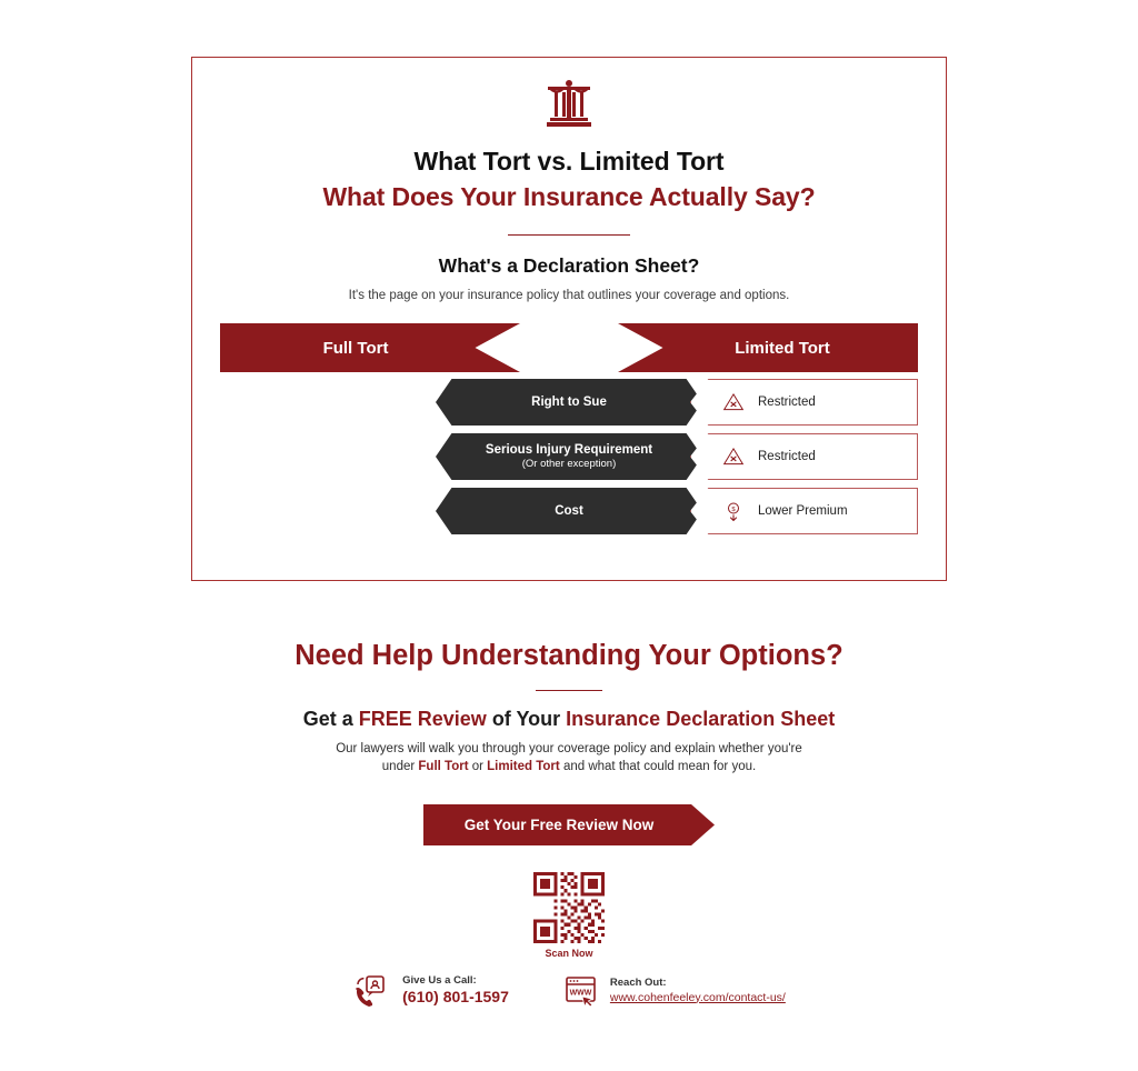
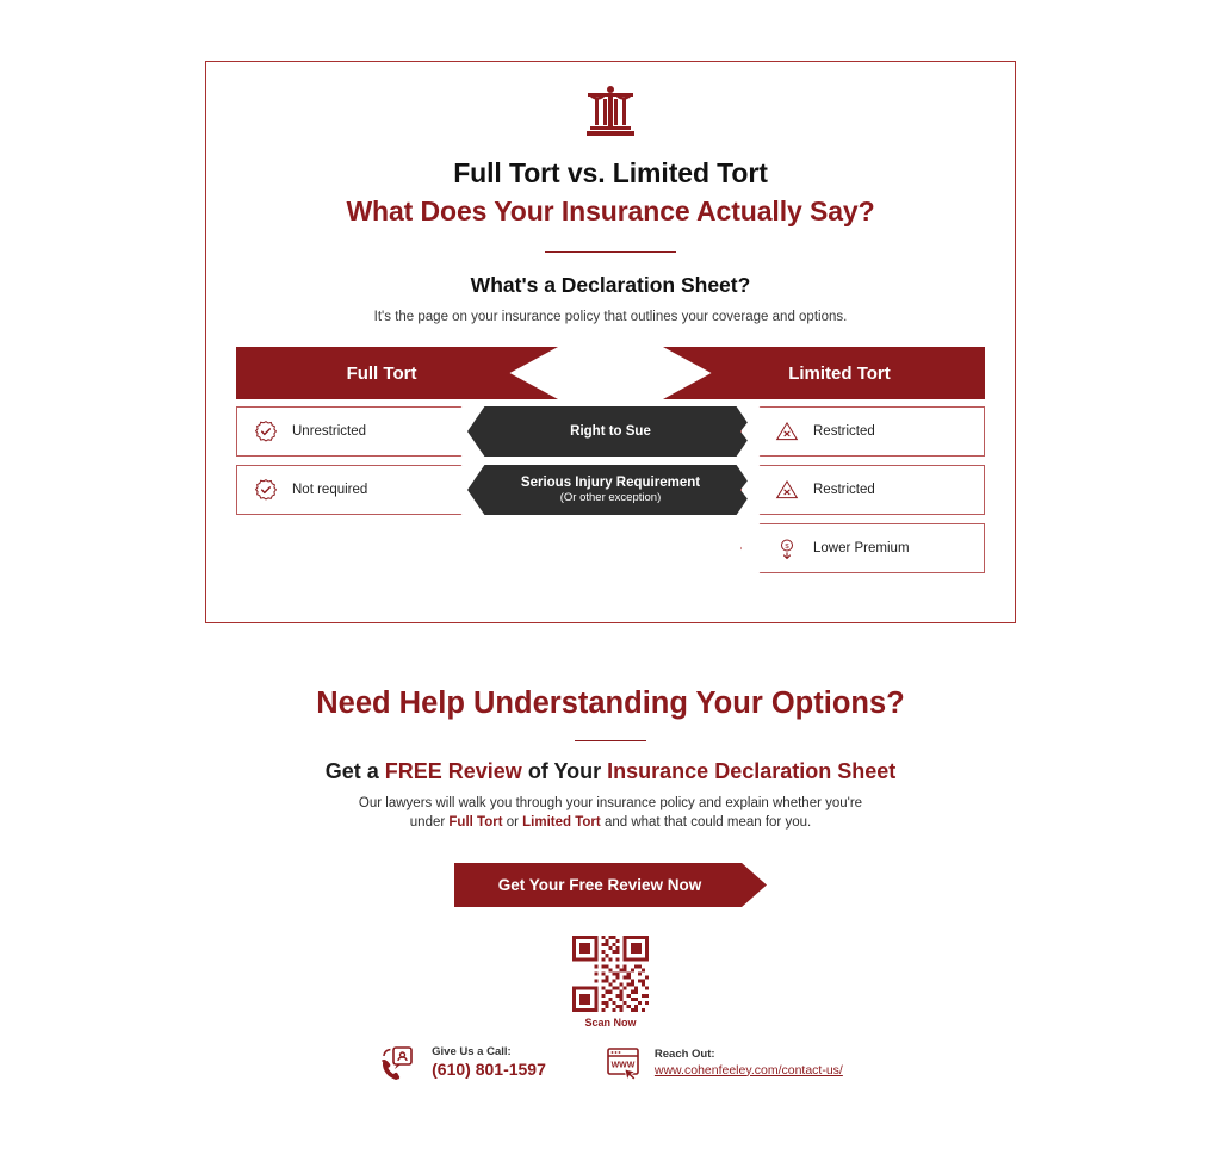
- What Tort vs. Limited Tort
+ Full Tort vs. Limited Tort
  What Does Your Insurance Actually Say?
  What's a Declaration Sheet?
  It's the page on your insurance policy that outlines your coverage and options.
  Full Tort
  Limited Tort
+ Unrestricted
  Right to Sue
  Restricted
+ Not required
  Serious Injury Requirement
  (Or other exception)
  Restricted
- Cost
  Lower Premium
  Need Help Understanding Your Options?
  Get a FREE Review of Your Insurance Declaration Sheet
- Our lawyers will walk you through your coverage policy and explain whether you're
+ Our lawyers will walk you through your insurance policy and explain whether you're
  under Full Tort or Limited Tort and what that could mean for you.
  Get Your Free Review Now
  Scan Now
  Give Us a Call:
  (610) 801-1597
  Reach Out:
  www.cohenfeeley.com/contact-us/
